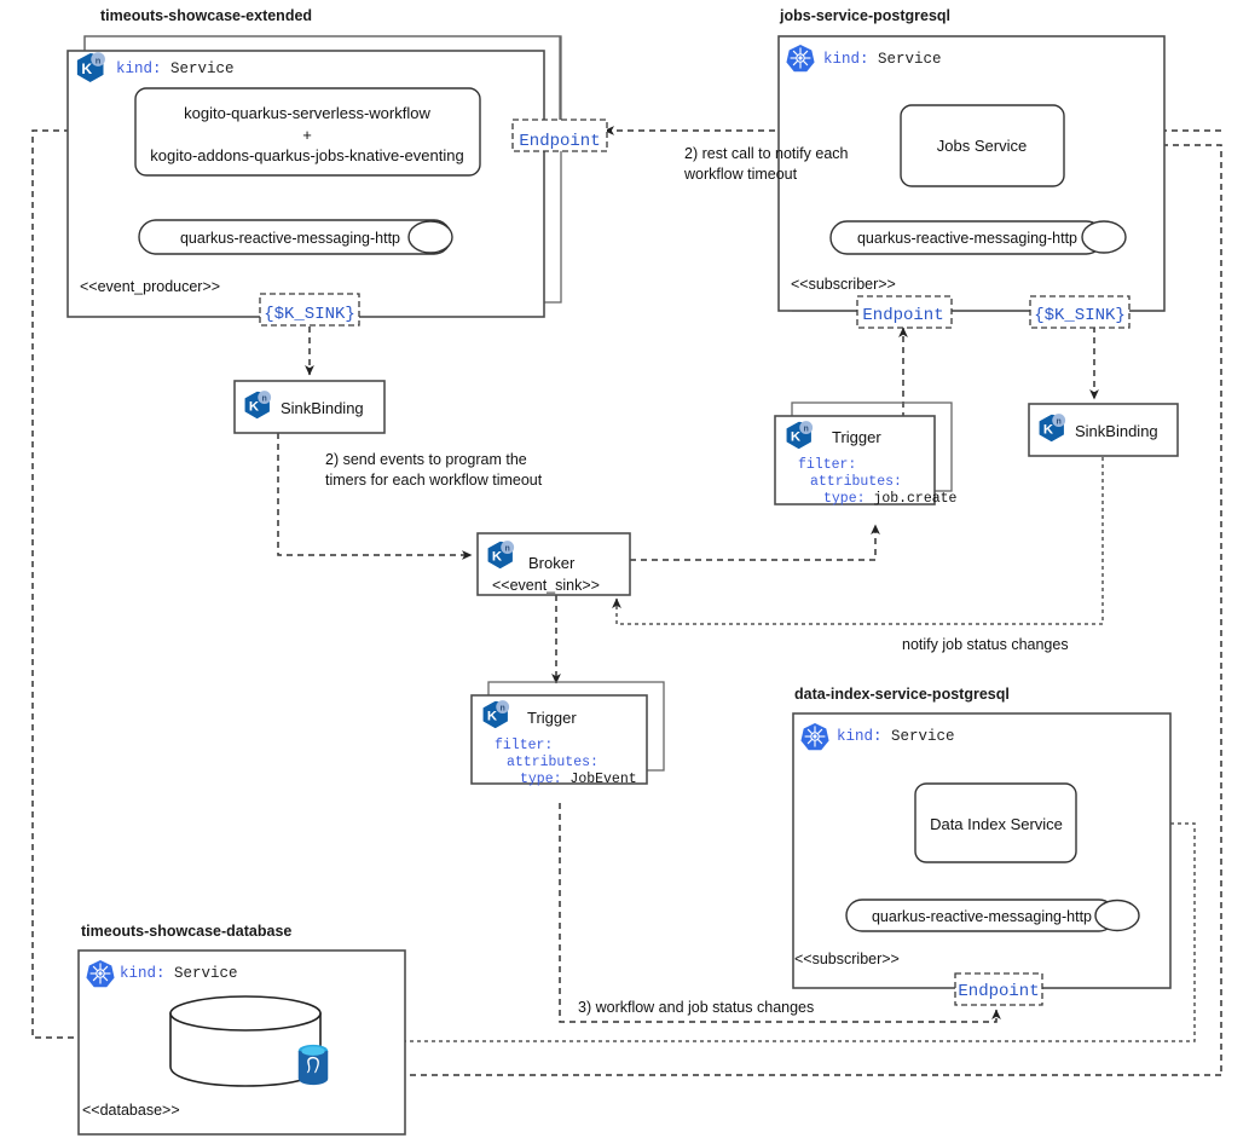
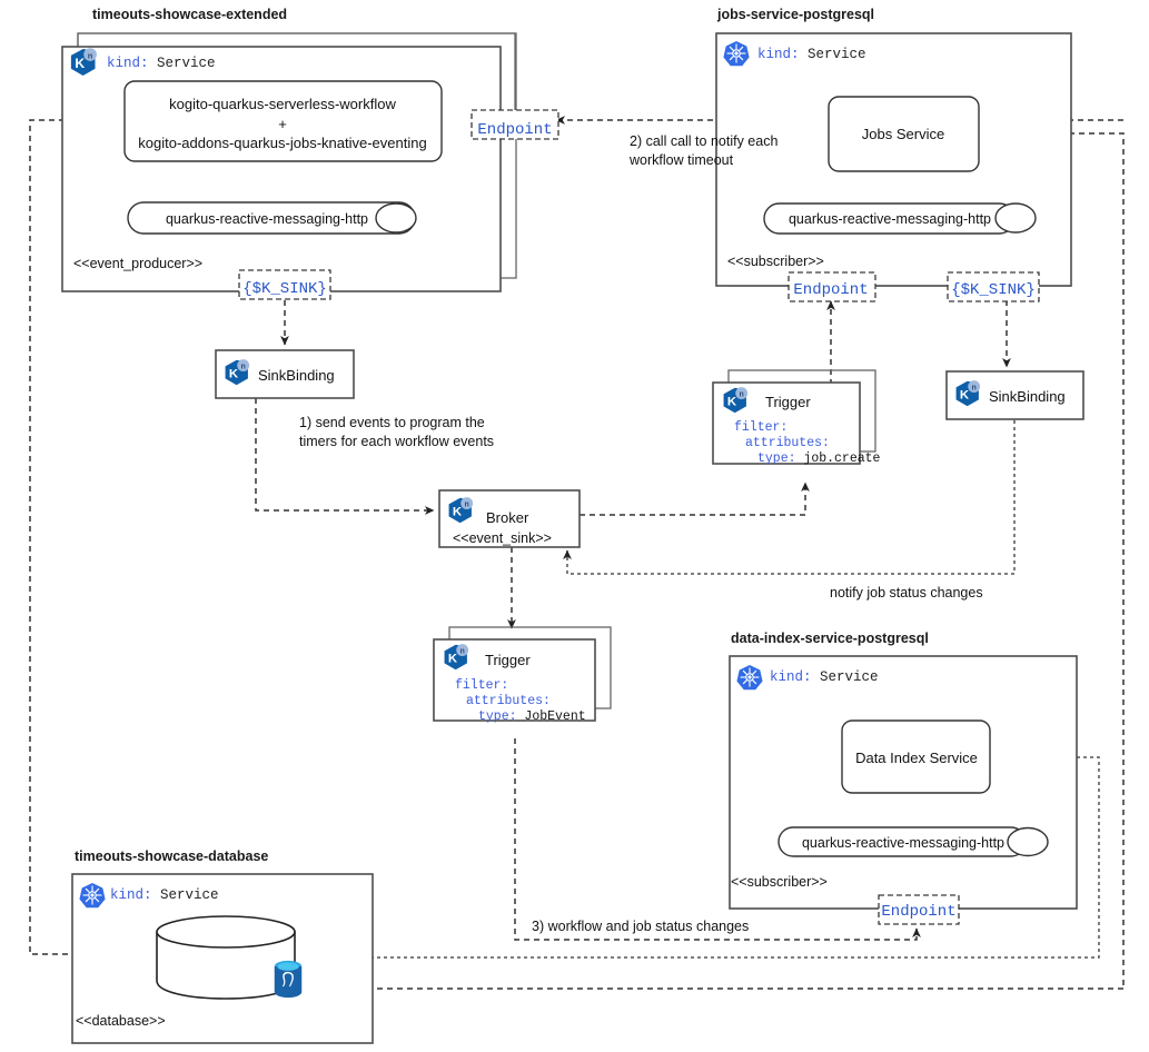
  timeouts-showcase-extended
  jobs-service-postgresql
  data-index-service-postgresql
  timeouts-showcase-database
  kind: Service
  kogito-quarkus-serverless-workflow
  +
  kogito-addons-quarkus-jobs-knative-eventing
  quarkus-reactive-messaging-http
  <<event_producer>>
  Endpoint
  {$K_SINK}
  kind: Service
  Jobs Service
  quarkus-reactive-messaging-http
  <<subscriber>>
  Endpoint
  {$K_SINK}
  SinkBinding
  SinkBinding
  Broker
  <<event_sink>>
  Trigger
  filter:
  attributes:
  type: job.create
  Trigger
  filter:
  attributes:
  type: JobEvent
  kind: Service
  Data Index Service
  quarkus-reactive-messaging-http
  <<subscriber>>
  Endpoint
  kind: Service
  <<database>>
- 2) send events to program the
+ 1) send events to program the
- timers for each workflow timeout
+ timers for each workflow events
- 2) rest call to notify each
+ 2) call call to notify each
  workflow timeout
  3) workflow and job status changes
  notify job status changes
